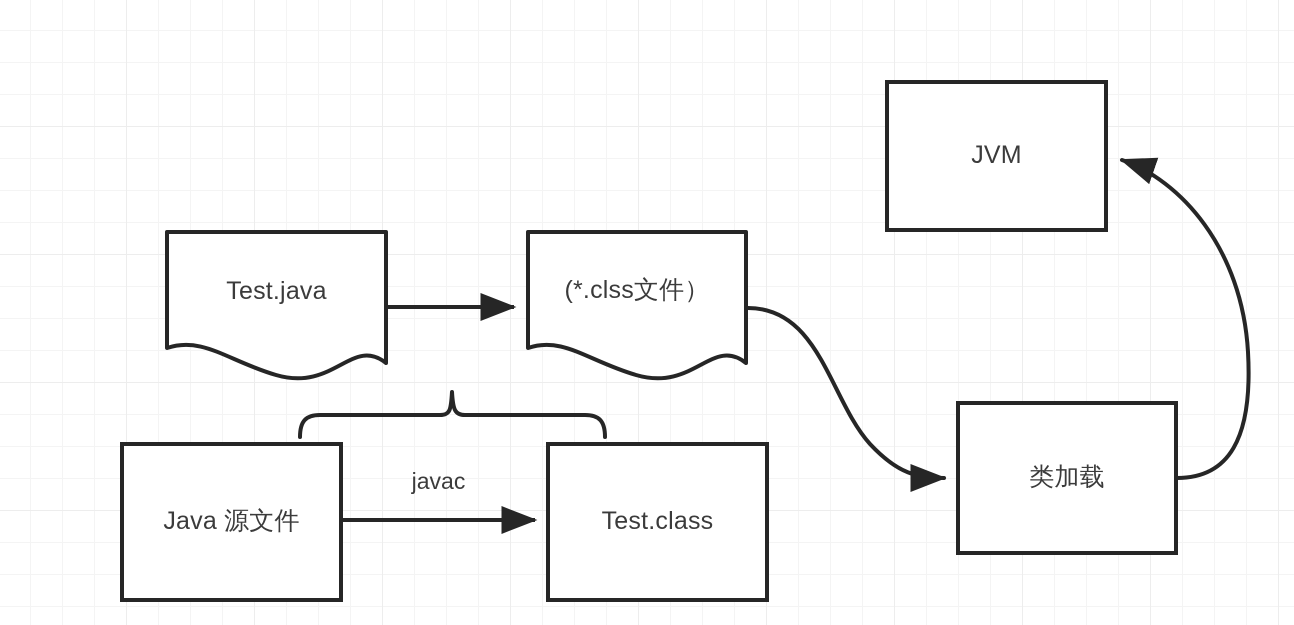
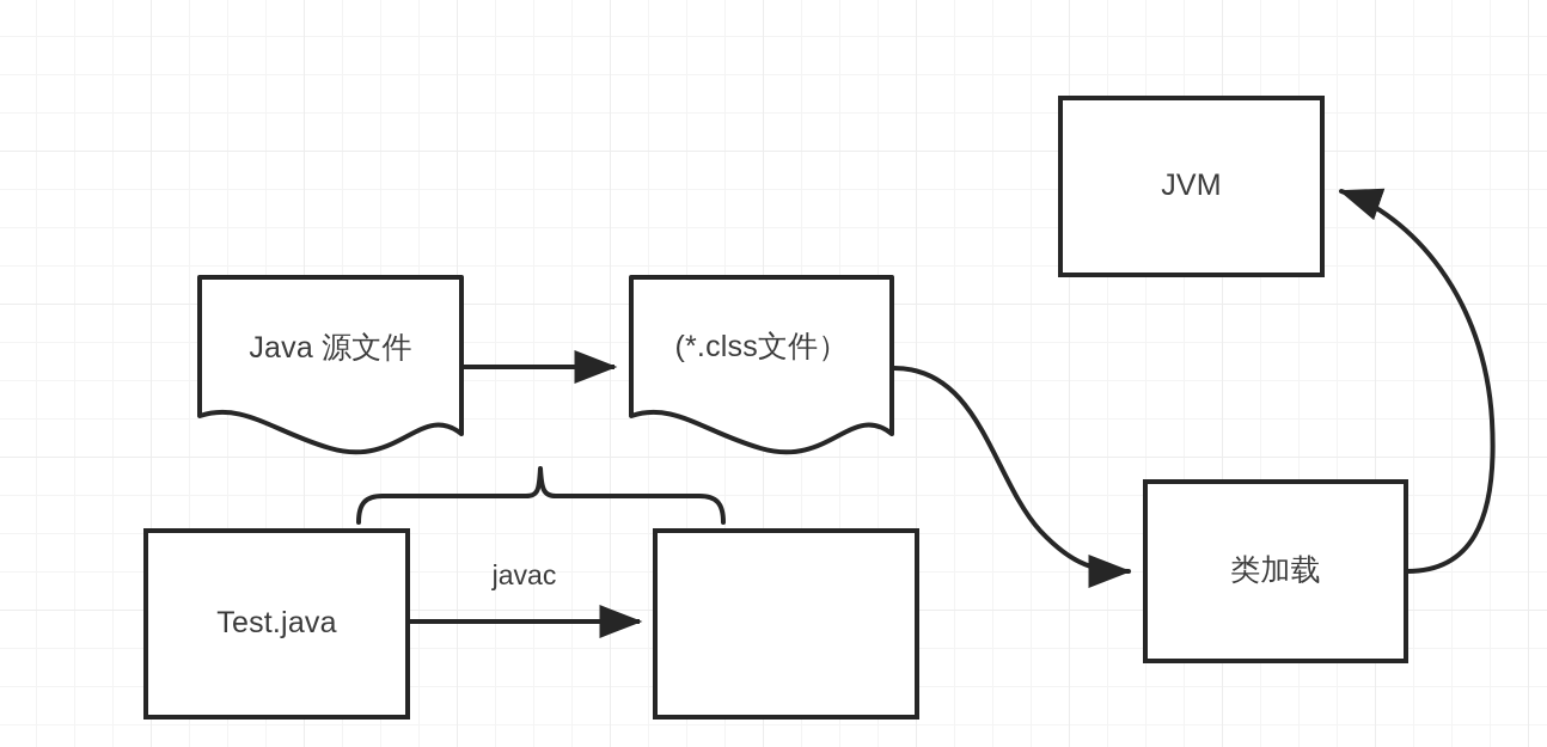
- Test.java
+ Java 源文件
  (*.clss文件）
  JVM
  类加载
- Java 源文件
+ Test.java
- Test.class
  javac
